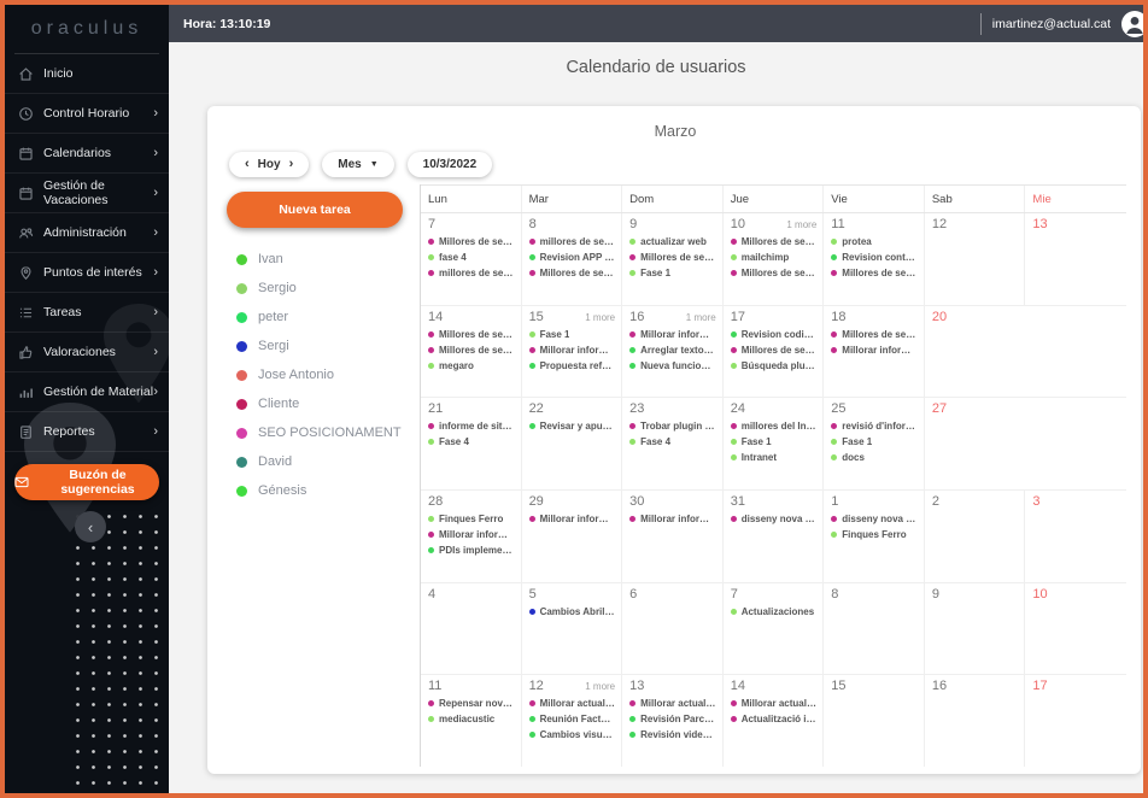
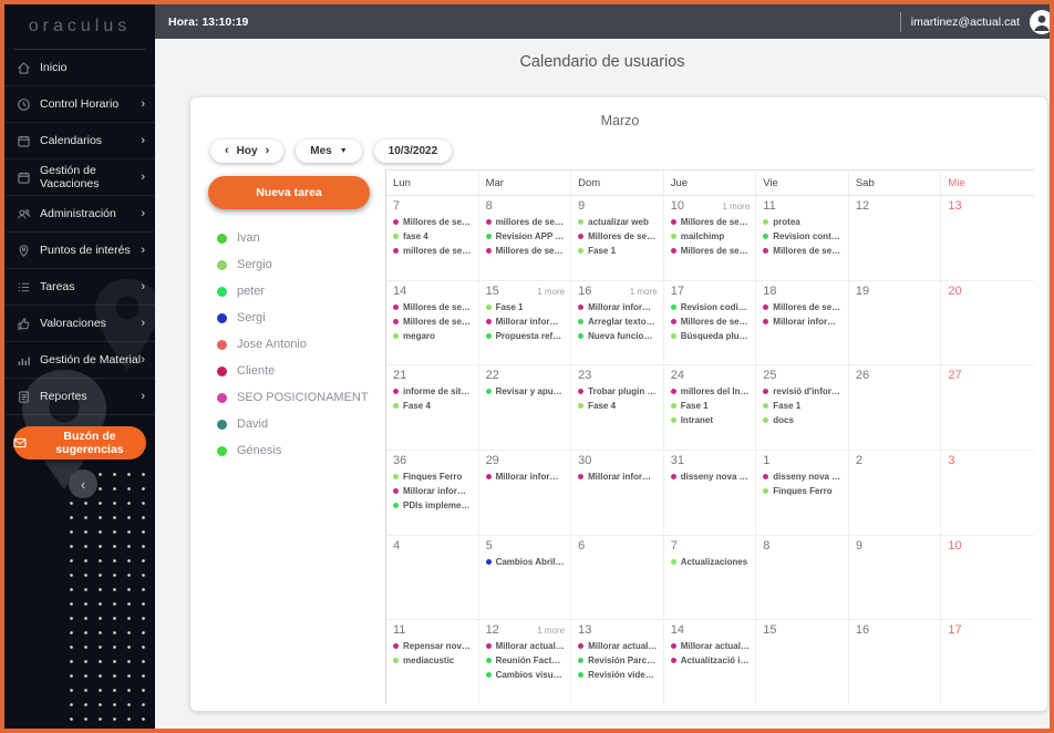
  oraculus
  Inicio
  Control Horario
  ›
  Calendarios
  ›
  Gestión de Vacaciones
  ›
  Administración
  ›
  Puntos de interés
  ›
  Tareas
  ›
  Valoraciones
  ›
  Gestión de Material
  ›
  Reportes
  ›
  Buzón de sugerencias
  ‹
  Hora: 13:10:19
  imartinez@actual.cat
  Calendario de usuarios
  Marzo
  ‹
  Hoy
  ›
  Mes
  10/3/2022
  Nueva tarea
  Ivan
  Sergio
  peter
  Sergi
  Jose Antonio
  Cliente
  SEO POSICIONAMENT
  David
  Génesis
  Lun
  Mar
  Dom
  Jue
  Vie
  Sab
  Mie
  7
  Millores de seo a
  fase 4
  millores de seo
  8
  millores de seo
  Revision APP Or
  Millores de seo a
  9
  actualizar web
  Millores de seo a
  Fase 1
  10
  1 more
  Millores de seo a
  mailchimp
  Millores de seo a
  11
  protea
  Revision control
  Millores de seo a
  12
  13
  14
  Millores de seo a
  Millores de seo a
  megaro
  15
  1 more
  Fase 1
  Millorar informe
  Propuesta refact
  16
  1 more
  Millorar informe
  Arreglar texto de
  Nueva funcional
  17
  Revision codigo
  Millores de seo a
  Búsqueda plugu
  18
  Millores de seo a
  Millorar informe
+ 19
  20
  21
  informe de situa
  Fase 4
  22
  Revisar y apunta
  23
  Trobar plugin qu
  Fase 4
  24
  millores del Info
  Fase 1
  Intranet
  25
  revisió d'informe
  Fase 1
  docs
+ 26
  27
- 28
+ 36
  Finques Ferro
  Millorar informe
  PDIs implementa
  29
  Millorar informe
  30
  Millorar informe
  31
  disseny nova we
  1
  disseny nova we
  Finques Ferro
  2
  3
  4
  5
  Cambios Abril 2
  6
  7
  Actualizaciones
  8
  9
  10
  11
  Repensar nova w
  mediacustic
  12
  1 more
  Millorar actualin
  Reunión Factori
  Cambios visuale
  13
  Millorar actualin
  Revisión Parc de
  Revisión video m
  14
  Millorar actualin
  Actualització inf
  15
  16
  17
